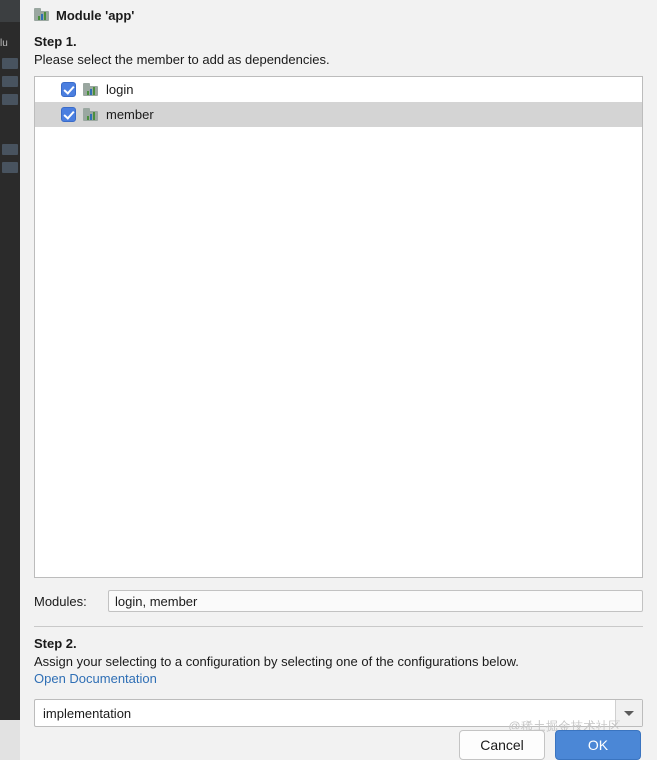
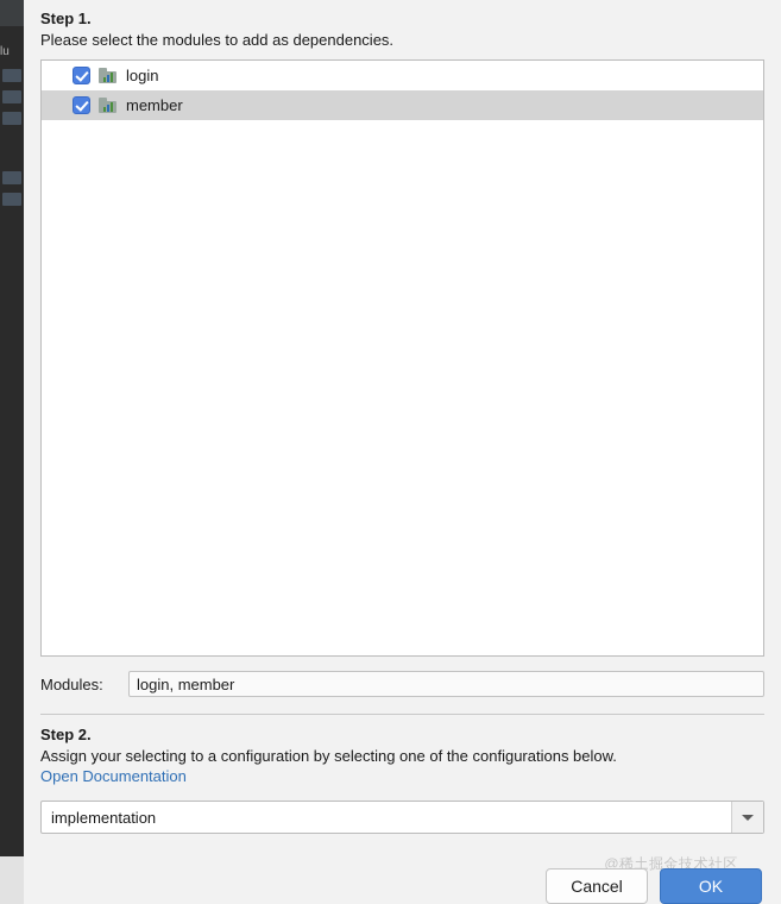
  lu
- Module 'app'
  Step 1.
- Please select the member to add as dependencies.
+ Please select the modules to add as dependencies.
  login
  member
  Modules:
  login, member
  Step 2.
  Assign your selecting to a configuration by selecting one of the configurations below.
  Open Documentation
  implementation
  @稀土掘金技术社区
  Cancel
  OK
